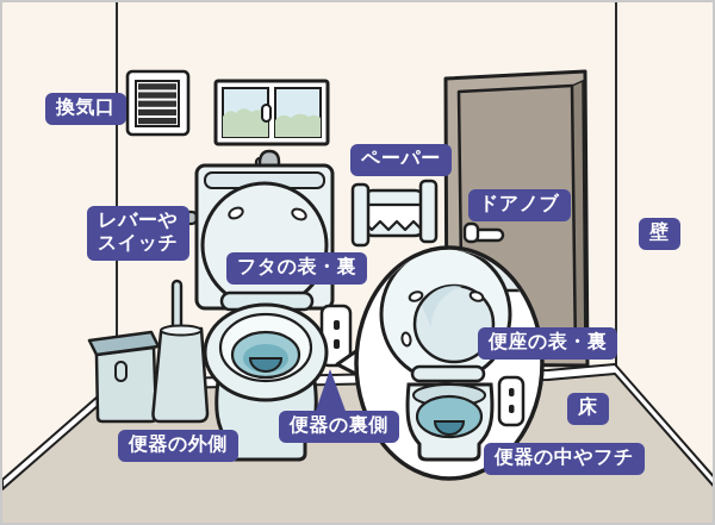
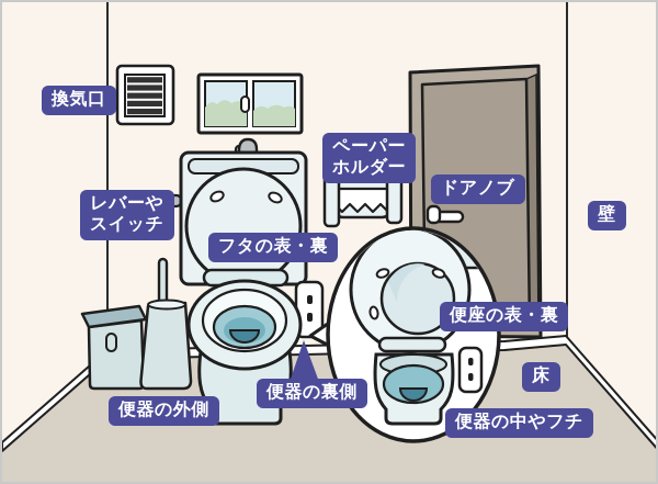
  換気口
  レバーや
  スイッチ
  フタの表・裏
  ペーパー
+ ホルダー
  ドアノブ
  壁
  便座の表・裏
  床
  便器の中やフチ
  便器の外側
  便器の裏側
